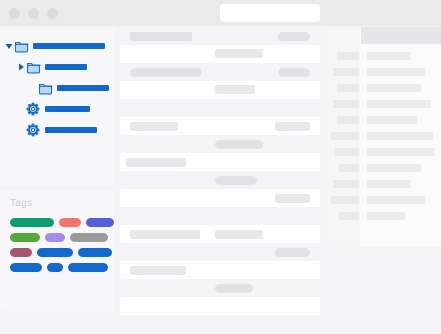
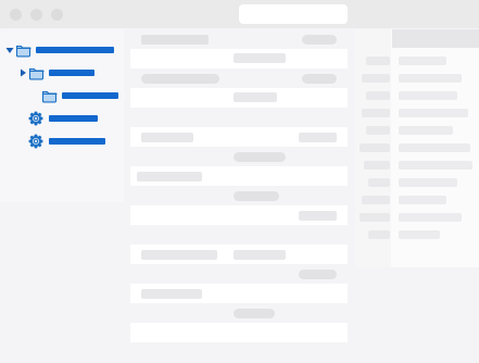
- Tags
